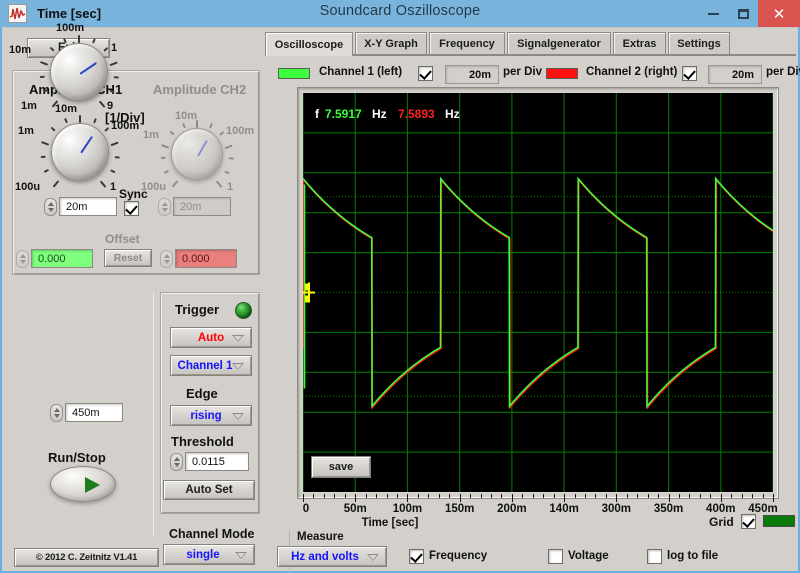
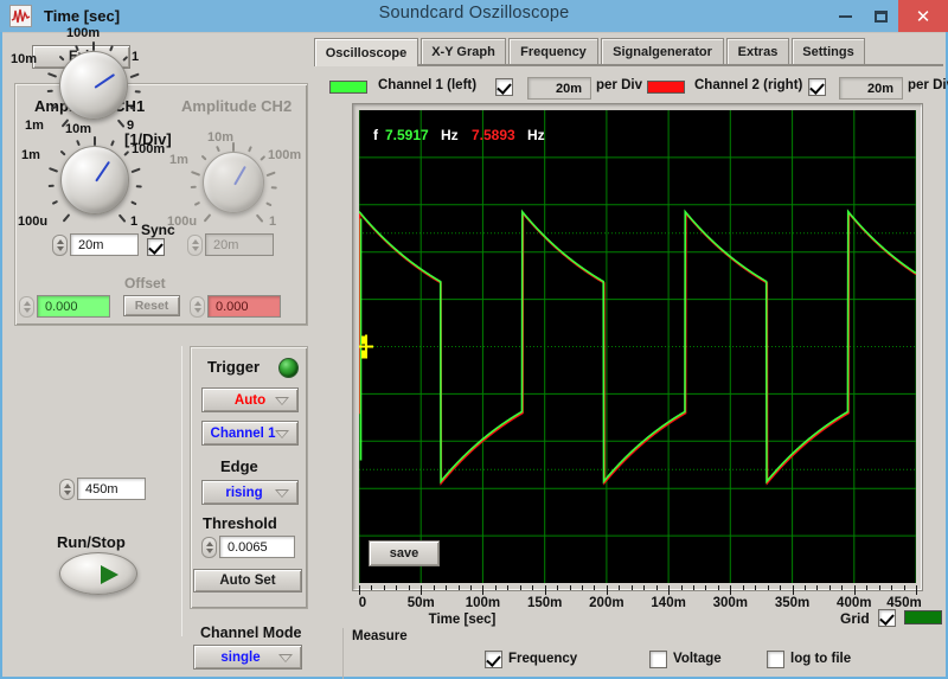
  Soundcard Oszilloscope
  ✕
  Oscilloscope
  X-Y Graph
  Frequency
  Signalgenerator
  Extras
  Settings
  Amplitude CH2
  [1/Div]
  10m
  100m
  1
  100u
  1m
  10m
  100m
  1
  100u
  1m
  20m
  Sync
  20m
  Offset
  0.000
  Reset
  0.000
  Time [sec]
  100m
  1
  9
  1m
  10m
  450m
  Run/Stop
  Trigger
  Auto
  Channel 1
  Edge
  rising
  Threshold
- 0.0115
+ 0.0065
  Auto Set
  Channel Mode
  single
- © 2012 C. Zeitnitz V1.41
  Channel 1 (left)
  20m
  per Div
  Channel 2 (right)
  20m
  per Di
  f
  7.5917
  Hz
  7.5893
  Hz
  save
  0
  50m
  100m
  150m
  200m
  140m
  300m
  350m
  400m
  450m
  Time [sec]
  Grid
  Measure
- Hz and volts
  Frequency
  Voltage
  log to file
